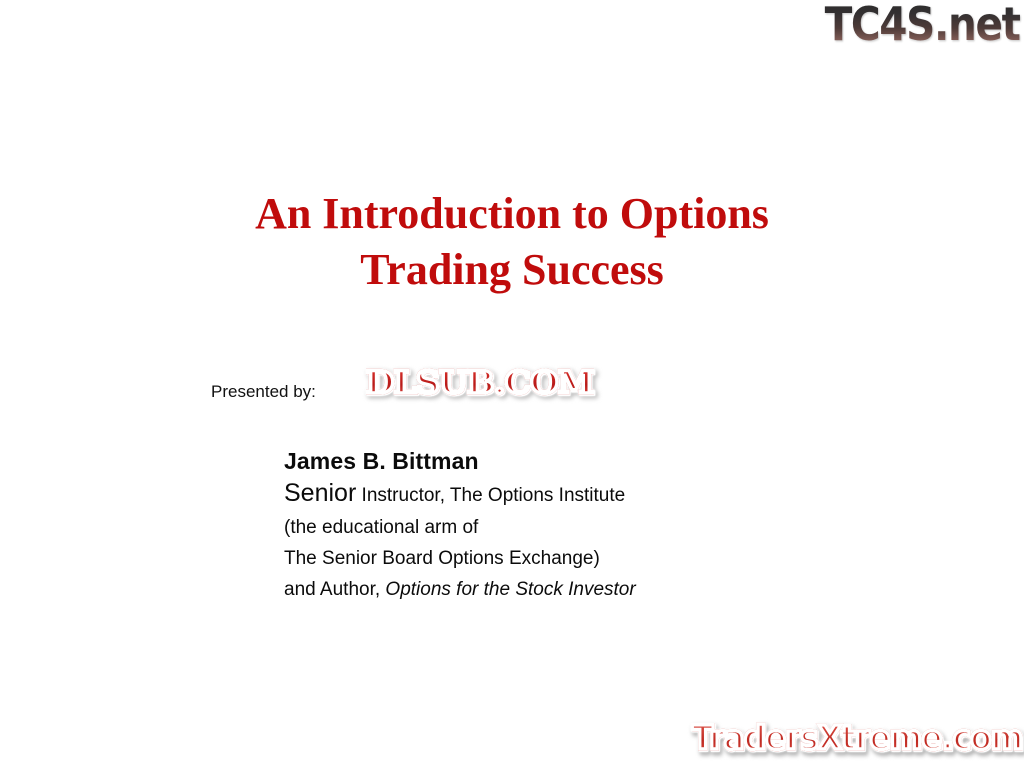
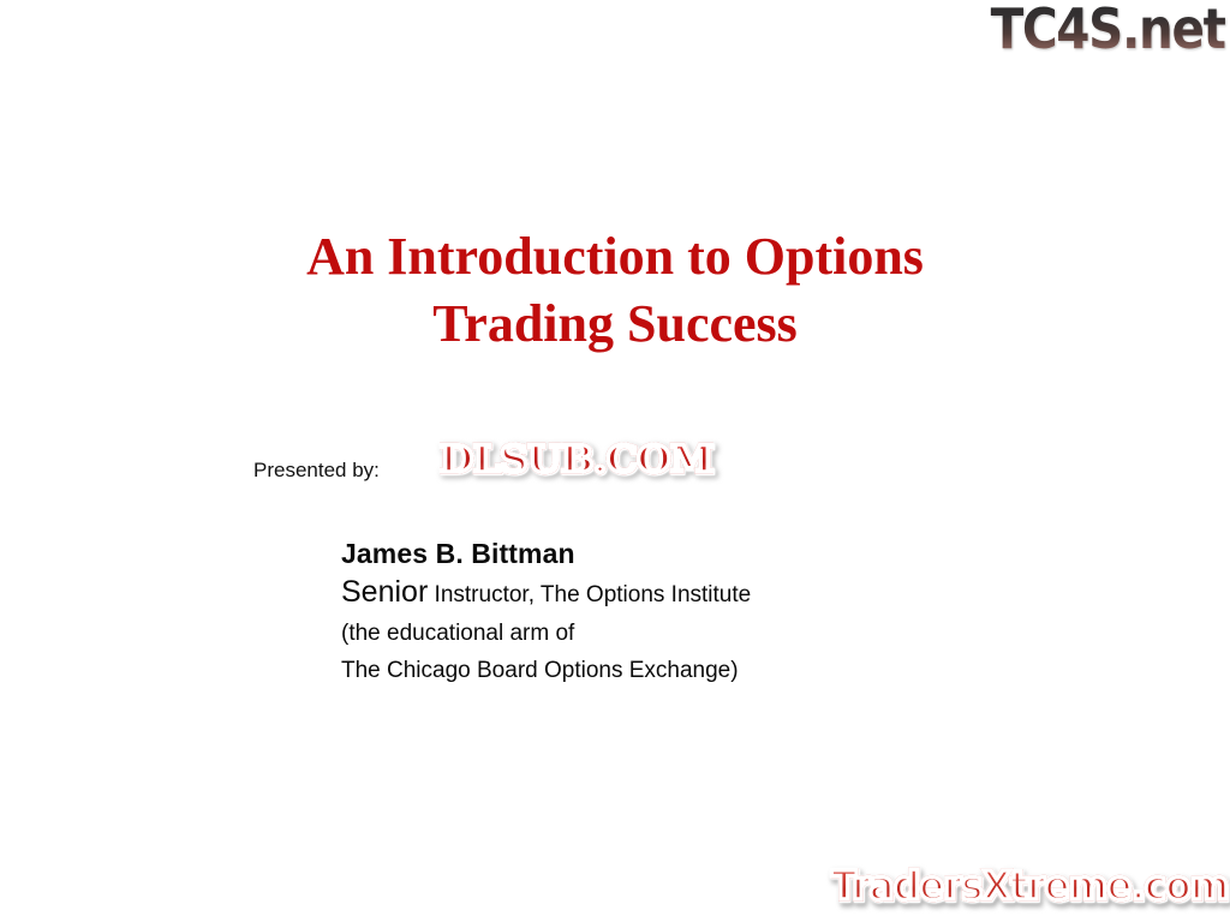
  TC4S.net
  An Introduction to Options
  Trading Success
  Presented by:
  DLSUB.COM
  James B. Bittman
  Senior Instructor, The Options Institute
  (the educational arm of
- The Senior Board Options Exchange)
+ The Chicago Board Options Exchange)
- and Author, Options for the Stock Investor
  TradersXtreme.com
